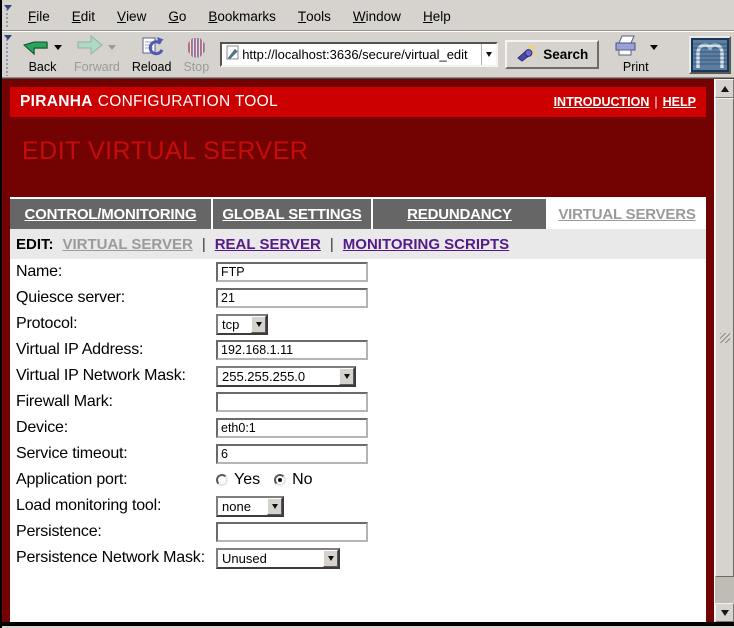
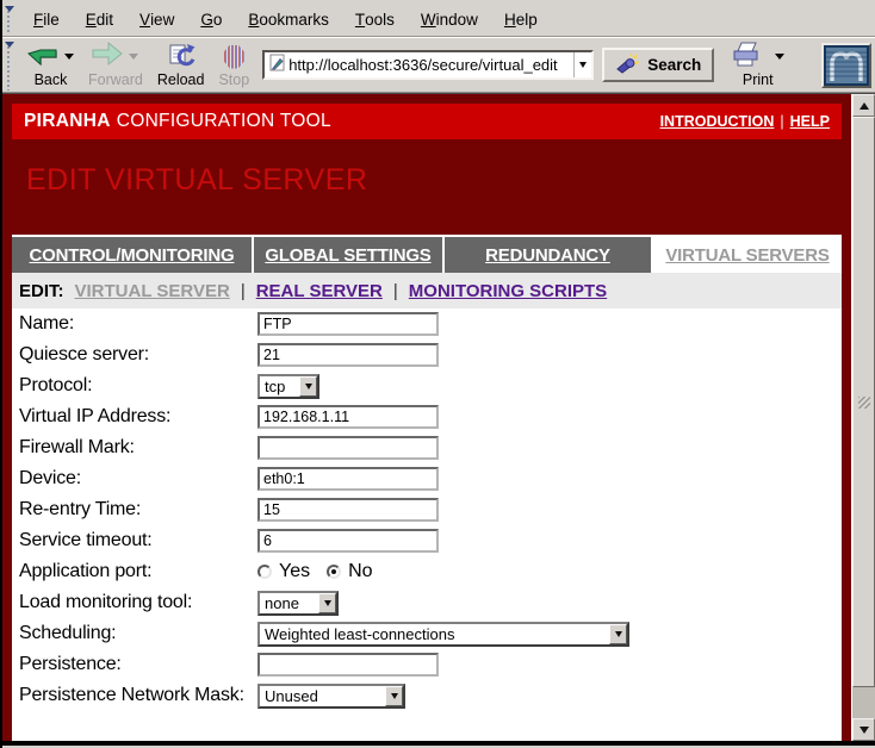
  F
  ile
  E
  dit
  V
  iew
  G
  o
  B
  ookmarks
  T
  ools
  W
  indow
  H
  elp
  Back
  Forward
  Reload
  Stop
  http://localhost:3636/secure/virtual_edit
  Search
  Print
  PIRANHA
  CONFIGURATION TOOL
  INTRODUCTION
  |
  HELP
  EDIT VIRTUAL SERVER
  CONTROL/MONITORING
  GLOBAL SETTINGS
  REDUNDANCY
  VIRTUAL SERVERS
  EDIT:
  VIRTUAL SERVER
  |
  REAL SERVER
  |
  MONITORING SCRIPTS
  Name:
  FTP
  Quiesce server:
  21
  Protocol:
  tcp
  Virtual IP Address:
  192.168.1.11
- Virtual IP Network Mask:
- 255.255.255.0
  Firewall Mark:
  Device:
  eth0:1
+ Re-entry Time:
+ 15
  Service timeout:
  6
  Application port:
  Yes
  No
  Load monitoring tool:
  none
+ Scheduling:
+ Weighted least-connections
  Persistence:
  Persistence Network Mask:
  Unused
